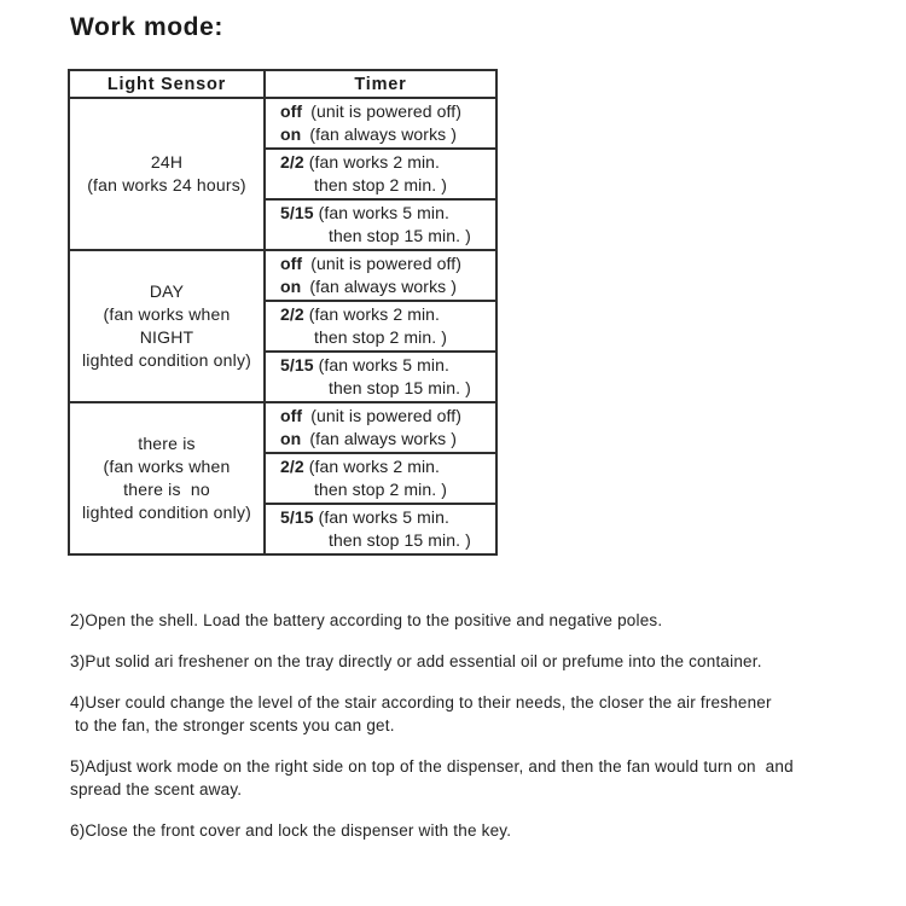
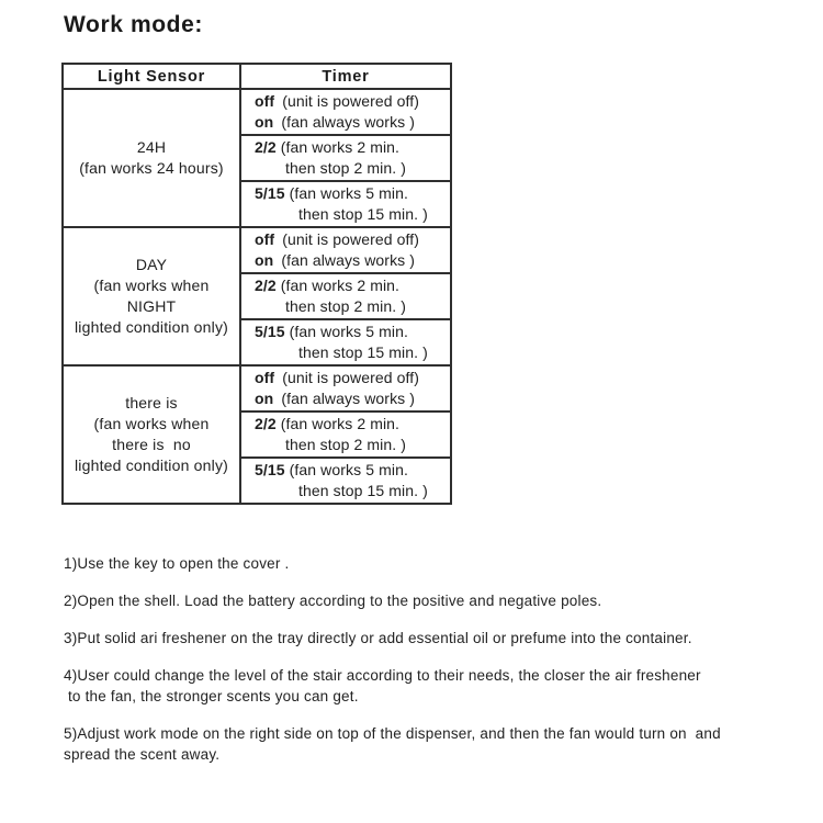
  Work mode:
  Light Sensor	Timer
  24H (fan works 24 hours)	off (unit is powered off) on (fan always works )
  2/2 (fan works 2 min. then stop 2 min. )
  5/15 (fan works 5 min. then stop 15 min. )
  DAY (fan works when NIGHT lighted condition only)	off (unit is powered off) on (fan always works )
  2/2 (fan works 2 min. then stop 2 min. )
  5/15 (fan works 5 min. then stop 15 min. )
  there is (fan works when there is no lighted condition only)	off (unit is powered off) on (fan always works )
  2/2 (fan works 2 min. then stop 2 min. )
  5/15 (fan works 5 min. then stop 15 min. )
+ 1)Use the key to open the cover .
  2)Open the shell. Load the battery according to the positive and negative poles.
  3)Put solid ari freshener on the tray directly or add essential oil or prefume into the container.
  4)User could change the level of the stair according to their needs, the closer the air freshener
  to the fan, the stronger scents you can get.
  5)Adjust work mode on the right side on top of the dispenser, and then the fan would turn on and
  spread the scent away.
- 6)Close the front cover and lock the dispenser with the key.
